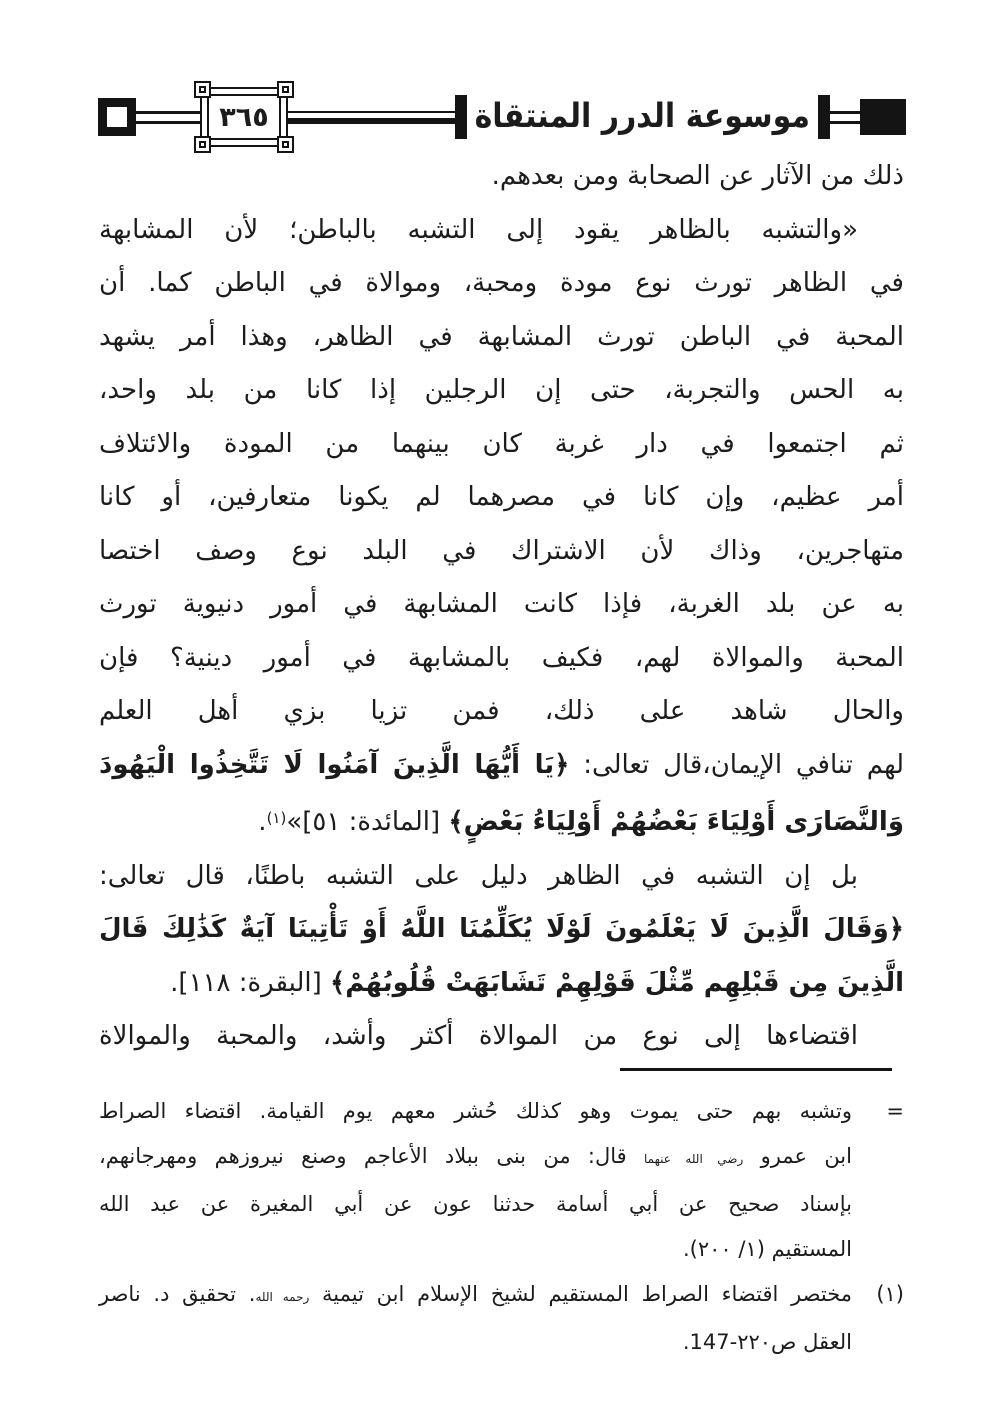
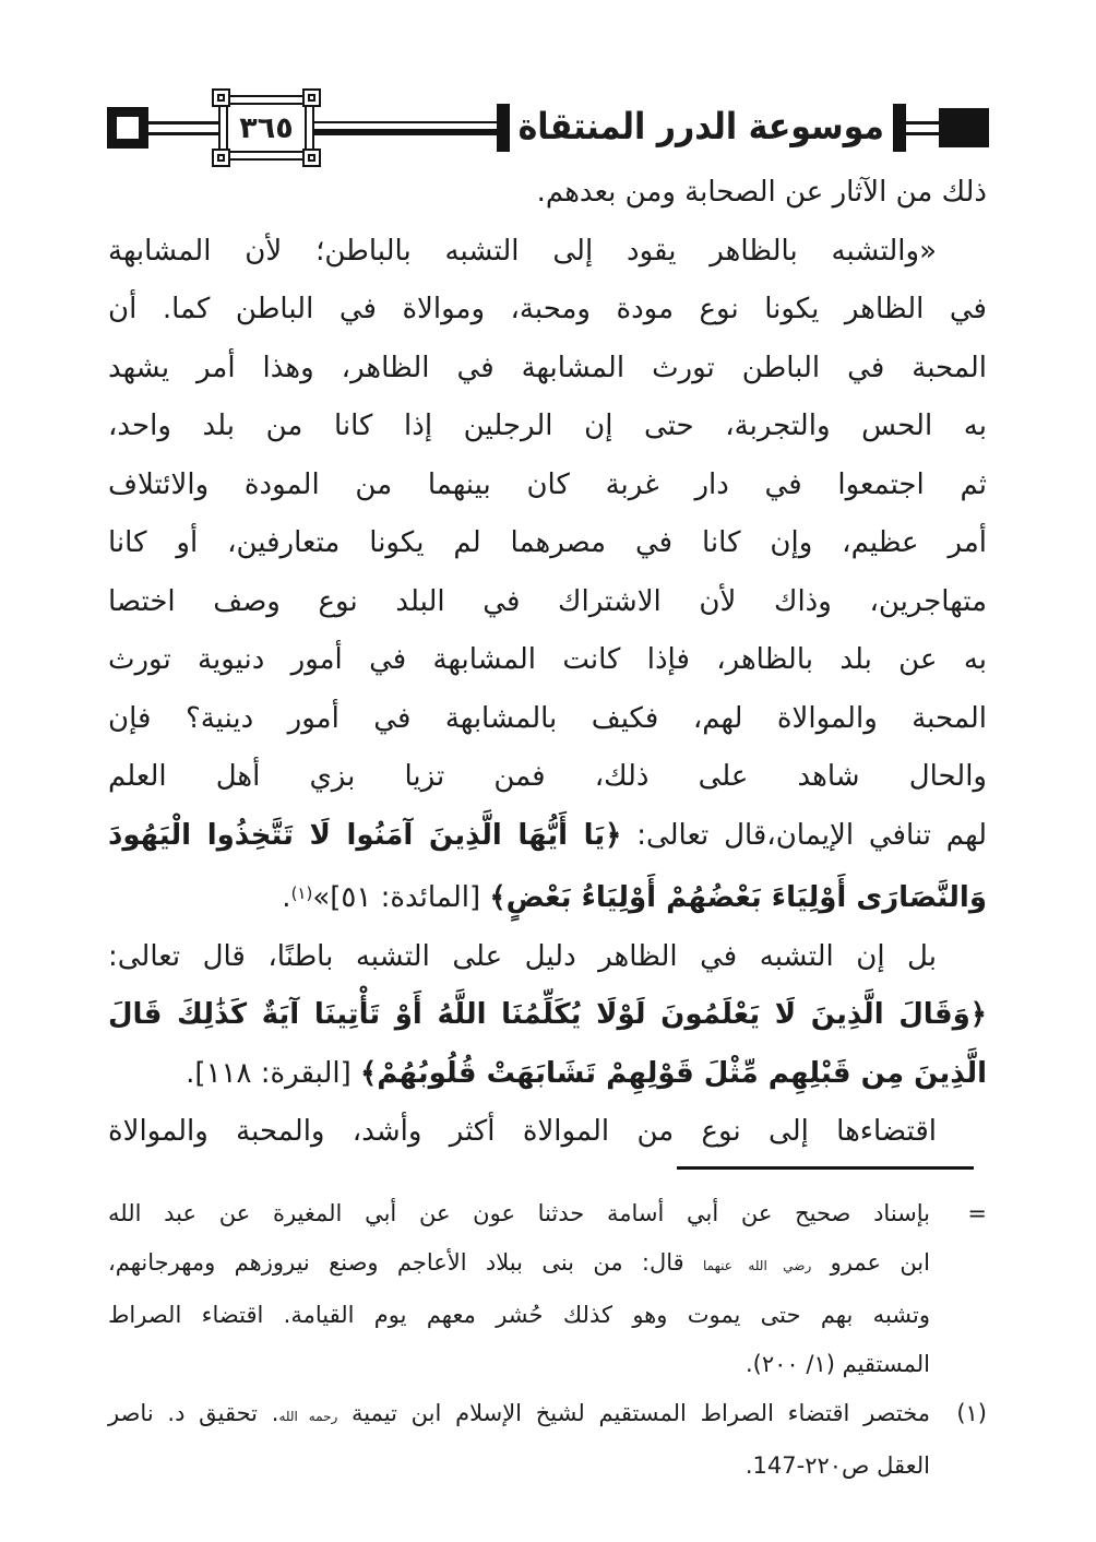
  موسوعة الدرر المنتقاة
  ٣٦٥
  ذلك من الآثار عن الصحابة ومن بعدهم.
  «والتشبه بالظاهر يقود إلى التشبه بالباطن؛ لأن المشابهة
- في الظاهر تورث نوع مودة ومحبة، وموالاة في الباطن كما. أن
+ في الظاهر يكونا نوع مودة ومحبة، وموالاة في الباطن كما. أن
  المحبة في الباطن تورث المشابهة في الظاهر، وهذا أمر يشهد
  به الحس والتجربة، حتى إن الرجلين إذا كانا من بلد واحد،
  ثم اجتمعوا في دار غربة كان بينهما من المودة والائتلاف
  أمر عظيم، وإن كانا في مصرهما لم يكونا متعارفين، أو كانا
  متهاجرين، وذاك لأن الاشتراك في البلد نوع وصف اختصا
- به عن بلد الغربة، فإذا كانت المشابهة في أمور دنيوية تورث
+ به عن بلد بالظاهر، فإذا كانت المشابهة في أمور دنيوية تورث
  المحبة والموالاة لهم، فكيف بالمشابهة في أمور دينية؟ فإن
  والحال شاهد على ذلك، فمن تزيا بزي أهل العلم
  لهم تنافي الإيمان،قال تعالى: ﴿يَا أَيُّهَا الَّذِينَ آمَنُوا لَا تَتَّخِذُوا الْيَهُودَ
  وَالنَّصَارَى أَوْلِيَاءَ بَعْضُهُمْ أَوْلِيَاءُ بَعْضٍ﴾ [المائدة: ٥١]»(١).
  بل إن التشبه في الظاهر دليل على التشبه باطنًا، قال تعالى:
  ﴿وَقَالَ الَّذِينَ لَا يَعْلَمُونَ لَوْلَا يُكَلِّمُنَا اللَّهُ أَوْ تَأْتِينَا آيَةٌ كَذَٰلِكَ قَالَ
  الَّذِينَ مِن قَبْلِهِم مِّثْلَ قَوْلِهِمْ تَشَابَهَتْ قُلُوبُهُمْ﴾ [البقرة: ١١٨].
  اقتضاءها إلى نوع من الموالاة أكثر وأشد، والمحبة والموالاة
  =
- وتشبه بهم حتى يموت وهو كذلك حُشر معهم يوم القيامة. اقتضاء الصراط
+ بإسناد صحيح عن أبي أسامة حدثنا عون عن أبي المغيرة عن عبد الله
  ابن عمرو رضي الله عنهما قال: من بنى ببلاد الأعاجم وصنع نيروزهم ومهرجانهم،
- بإسناد صحيح عن أبي أسامة حدثنا عون عن أبي المغيرة عن عبد الله
+ وتشبه بهم حتى يموت وهو كذلك حُشر معهم يوم القيامة. اقتضاء الصراط
  المستقيم (١/ ٢٠٠).
  (١)
  مختصر اقتضاء الصراط المستقيم لشيخ الإسلام ابن تيمية رحمه الله. تحقيق د. ناصر
  العقل ص٢٢٠-147.
